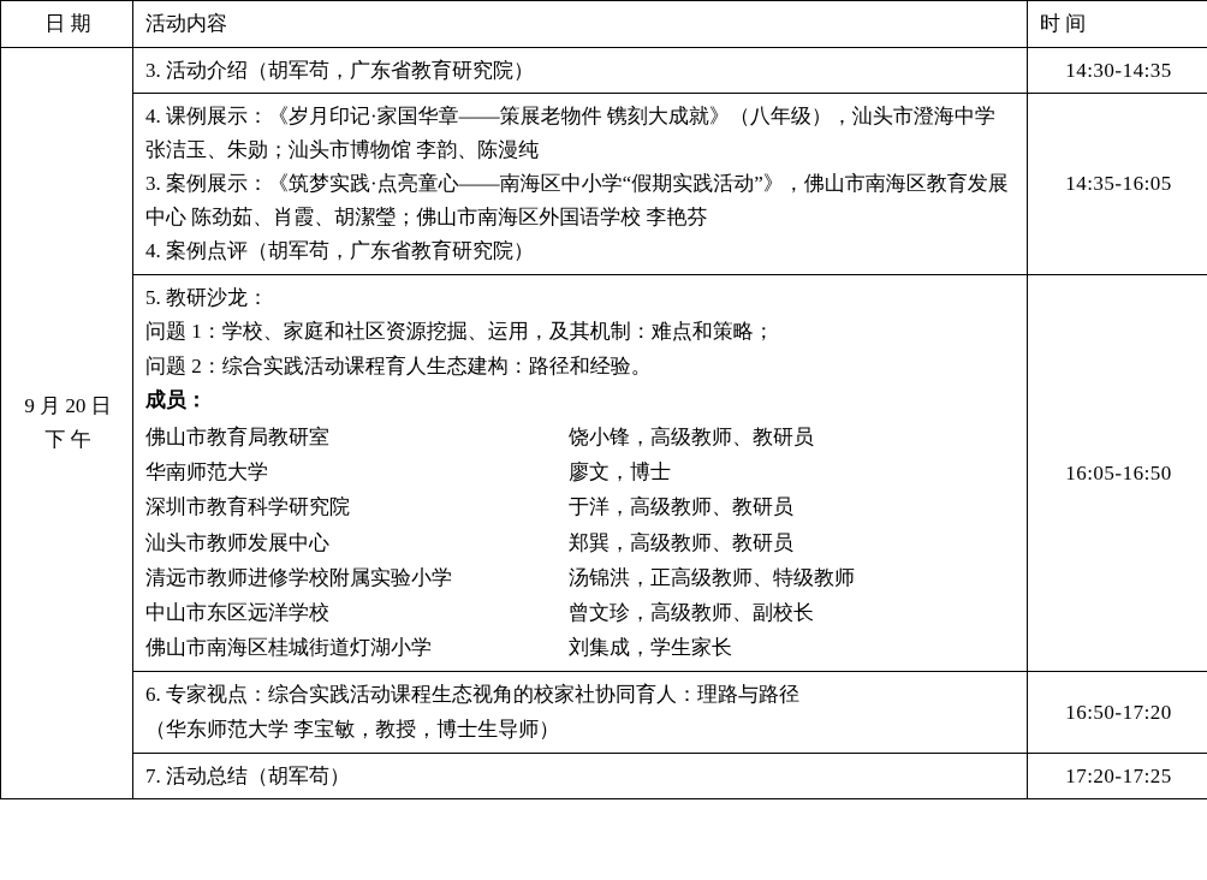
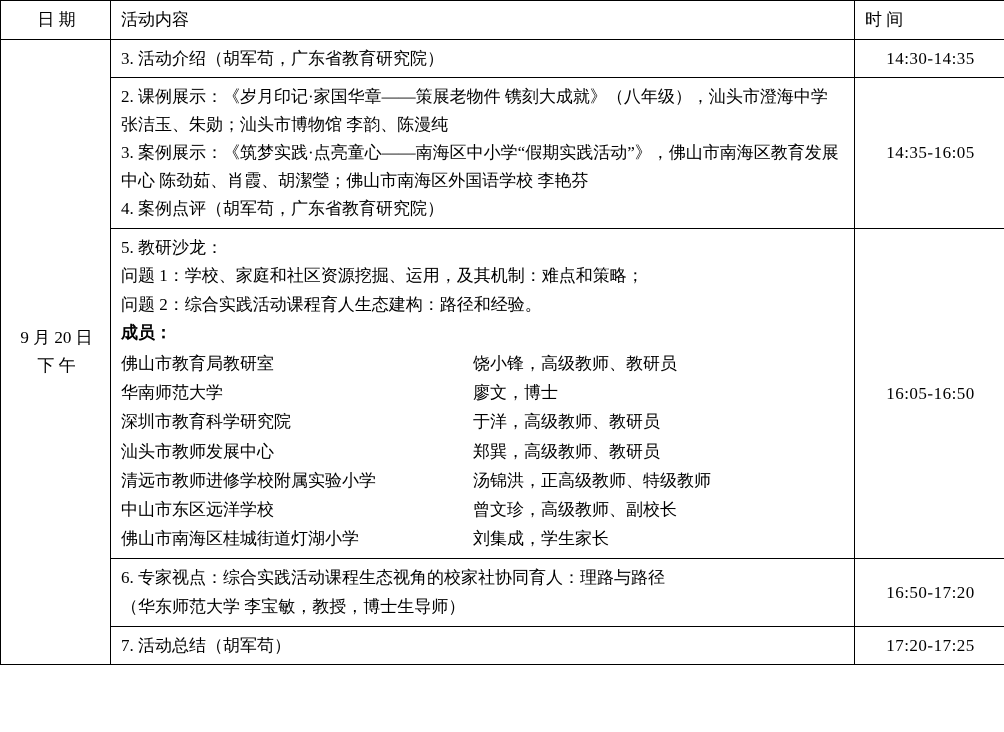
  日 期	活动内容	时 间
  9 月 20 日 下 午	3. 活动介绍（胡军苟，广东省教育研究院）	14:30-14:35
- 4. 课例展示：《岁月印记·家国华章——策展老物件 镌刻大成就》（八年级），汕头市澄海中学 张洁玉、朱勋；汕头市博物馆 李韵、陈漫纯 3. 案例展示：《筑梦实践·点亮童心——南海区中小学“假期实践活动”》，佛山市南海区教育发展中心 陈劲茹、肖霞、胡潔瑩；佛山市南海区外国语学校 李艳芬 4. 案例点评（胡军苟，广东省教育研究院）	14:35-16:05
+ 2. 课例展示：《岁月印记·家国华章——策展老物件 镌刻大成就》（八年级），汕头市澄海中学 张洁玉、朱勋；汕头市博物馆 李韵、陈漫纯 3. 案例展示：《筑梦实践·点亮童心——南海区中小学“假期实践活动”》，佛山市南海区教育发展中心 陈劲茹、肖霞、胡潔瑩；佛山市南海区外国语学校 李艳芬 4. 案例点评（胡军苟，广东省教育研究院）	14:35-16:05
  5. 教研沙龙： 问题 1：学校、家庭和社区资源挖掘、运用，及其机制：难点和策略； 问题 2：综合实践活动课程育人生态建构：路径和经验。 成员： 佛山市教育局教研室 饶小锋，高级教师、教研员 华南师范大学 廖文，博士 深圳市教育科学研究院 于洋，高级教师、教研员 汕头市教师发展中心 郑巽，高级教师、教研员 清远市教师进修学校附属实验小学 汤锦洪，正高级教师、特级教师 中山市东区远洋学校 曾文珍，高级教师、副校长 佛山市南海区桂城街道灯湖小学 刘集成，学生家长	16:05-16:50
  6. 专家视点：综合实践活动课程生态视角的校家社协同育人：理路与路径 （华东师范大学 李宝敏，教授，博士生导师）	16:50-17:20
  7. 活动总结（胡军苟）	17:20-17:25
